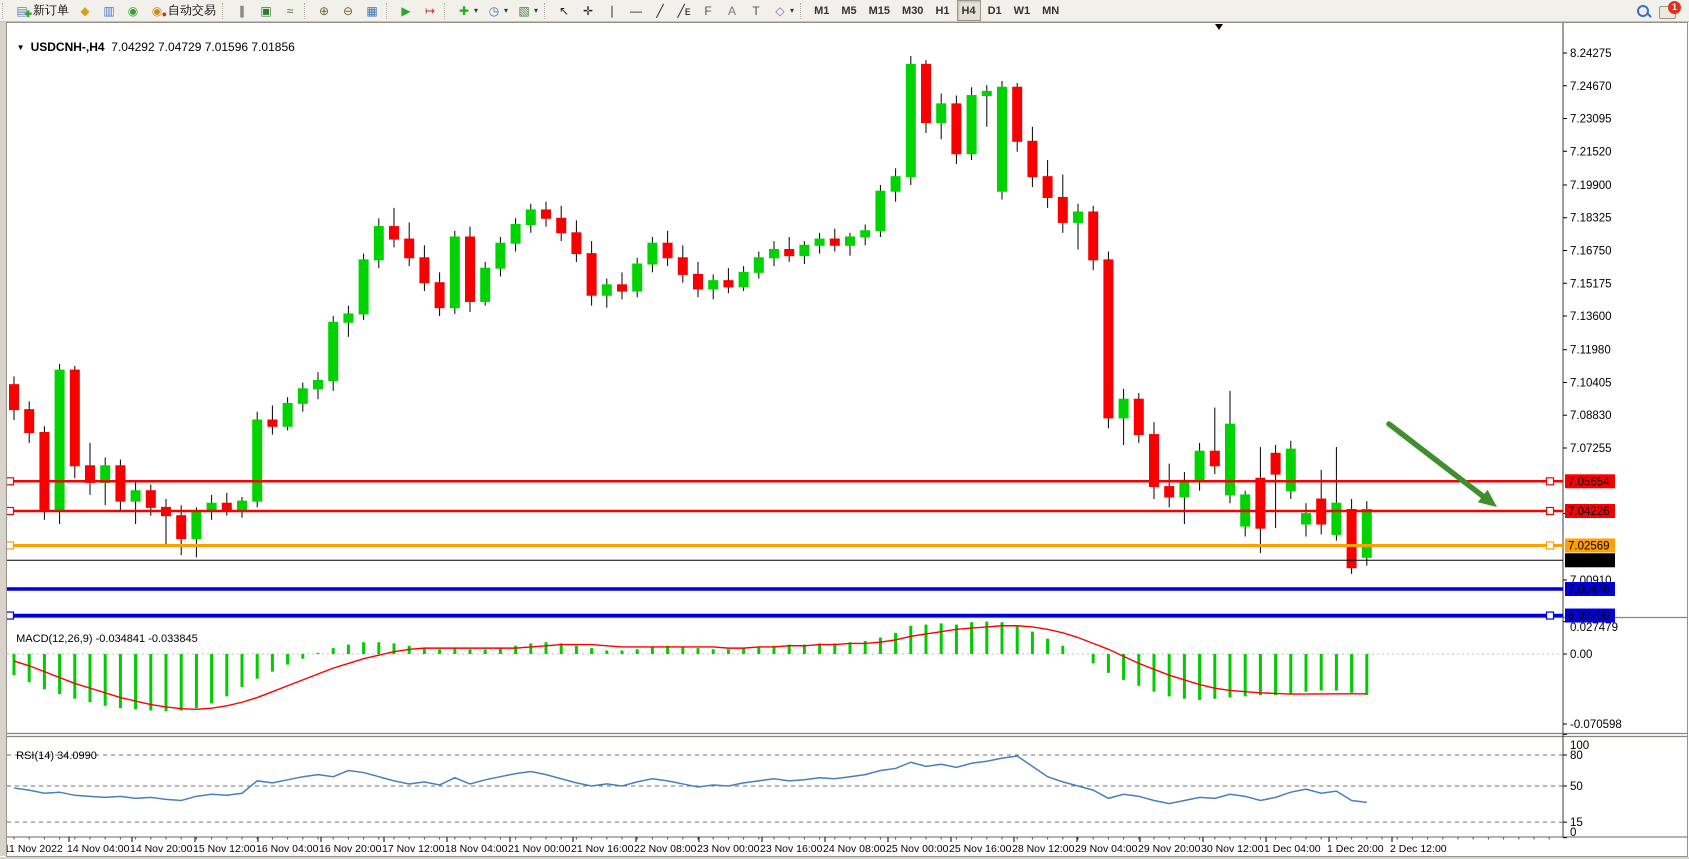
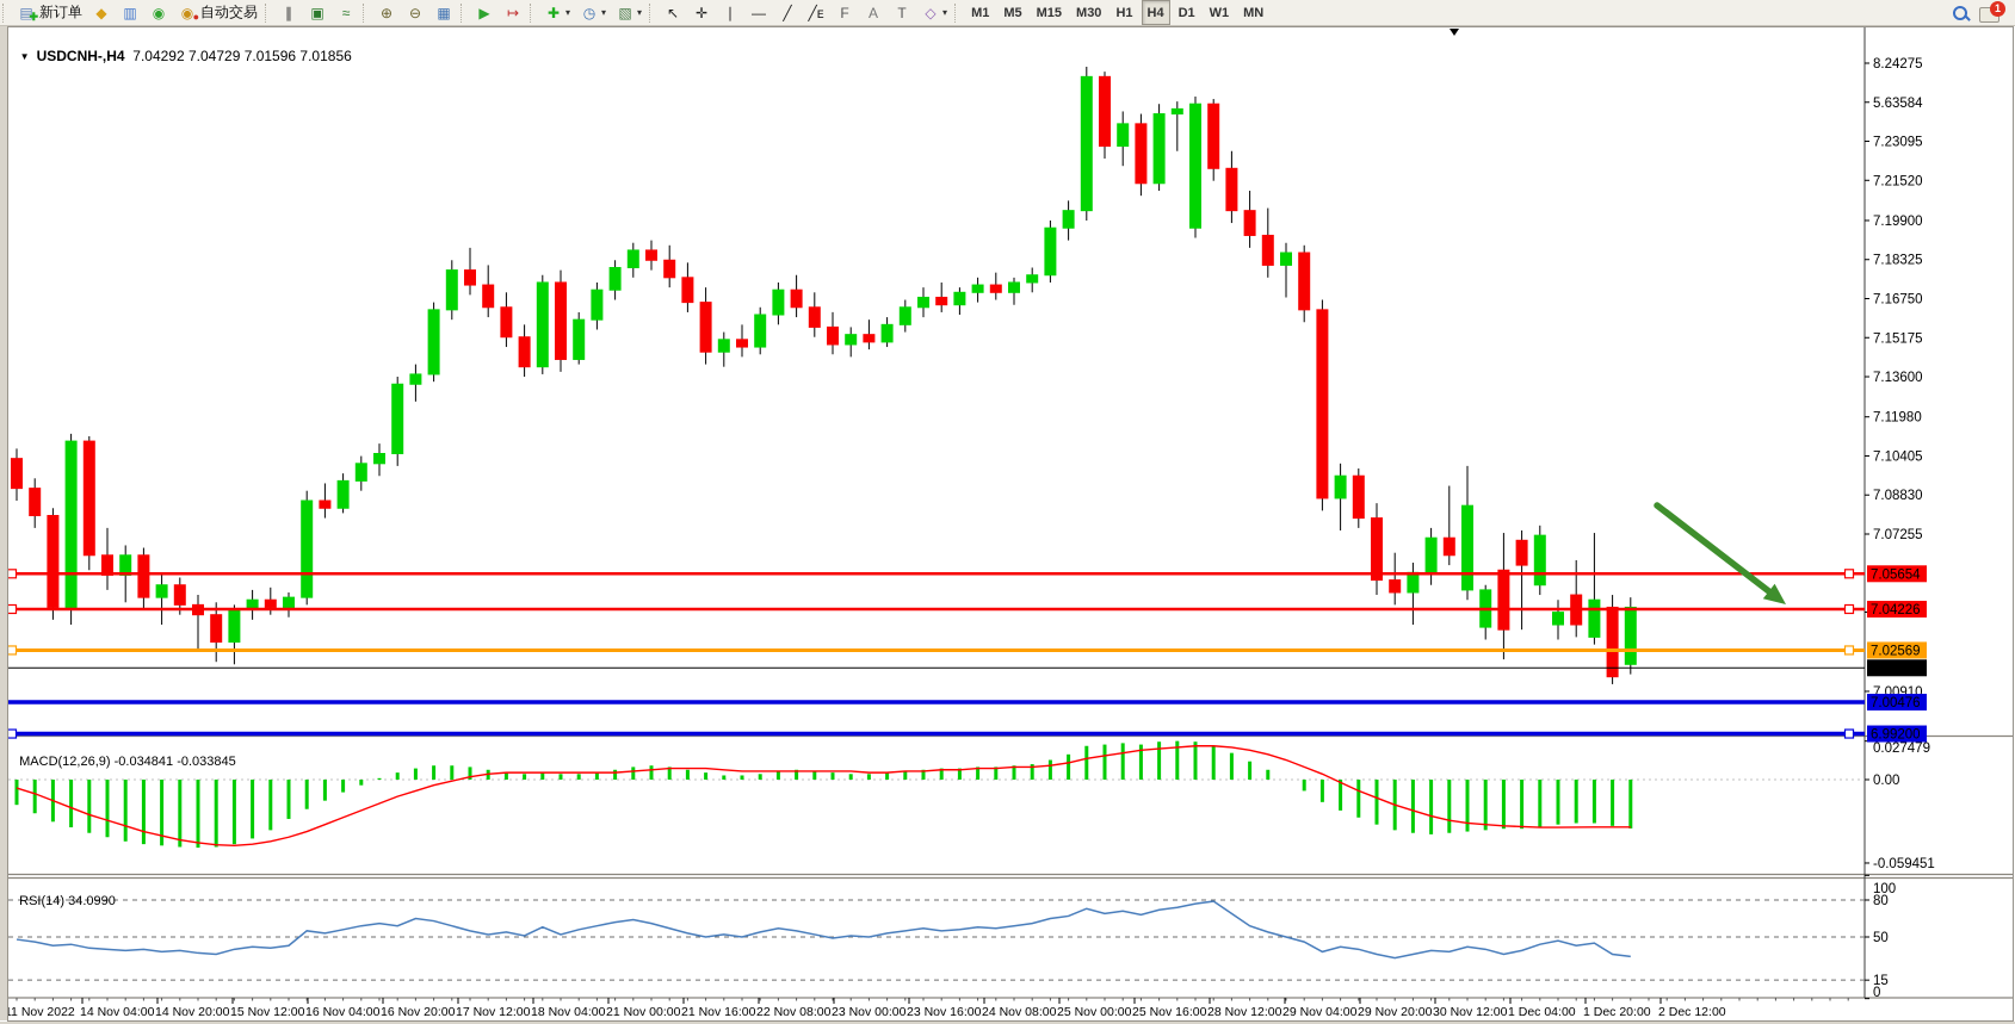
  ▤
  ✚
  新订单
  ◆
  ▥
  ◉
  ◉
  ●
  自动交易
  ∥
  ▣
  ≈
  ⊕
  ⊖
  ▦
  ▶
  ↦
  ✚
  ▾
  ◷
  ▾
  ▧
  ▾
  ↖
  ✛
  ∣
  —
  ╱
  ╱ᴇ
  F
  A
  T
  ◇
  ▾
  M1
  M5
  M15
  M30
  H1
  H4
  D1
  W1
  MN
  1
  8.24275
- 7.24670
+ 5.63584
  7.23095
  7.21520
  7.19900
  7.18325
  7.16750
  7.15175
  7.13600
  7.11980
  7.10405
  7.08830
  7.07255
  7.00910
  0.027479
  0.00
- -0.070598
+ -0.059451
  100
  80
  50
  15
  0
  7.05654
  7.04226
  7.02569
  7.01856
  7.00476
  6.99200
  1 Nov 2022
  14 Nov 04:00
  14 Nov 20:00
  15 Nov 12:00
  16 Nov 04:00
  16 Nov 20:00
  17 Nov 12:00
  18 Nov 04:00
  21 Nov 00:00
  21 Nov 16:00
  22 Nov 08:00
  23 Nov 00:00
  23 Nov 16:00
  24 Nov 08:00
  25 Nov 00:00
  25 Nov 16:00
  28 Nov 12:00
  29 Nov 04:00
  29 Nov 20:00
  30 Nov 12:00
  1 Dec 04:00
  1 Dec 20:00
  2 Dec 12:00
  ▼ USDCNH-,H4 7.04292 7.04729 7.01596 7.01856
  MACD(12,26,9) -0.034841 -0.033845
  RSI(14) 34.0990
